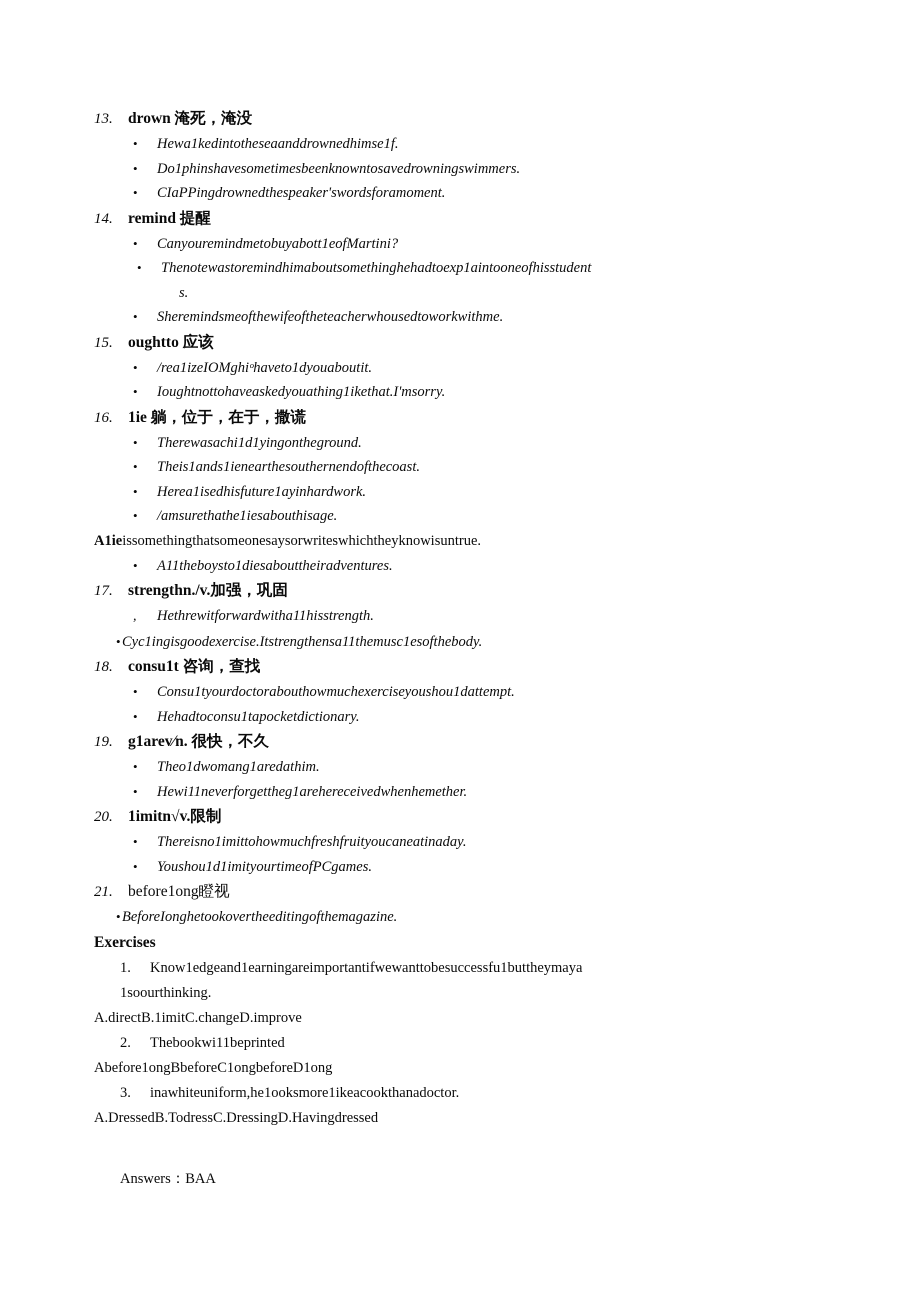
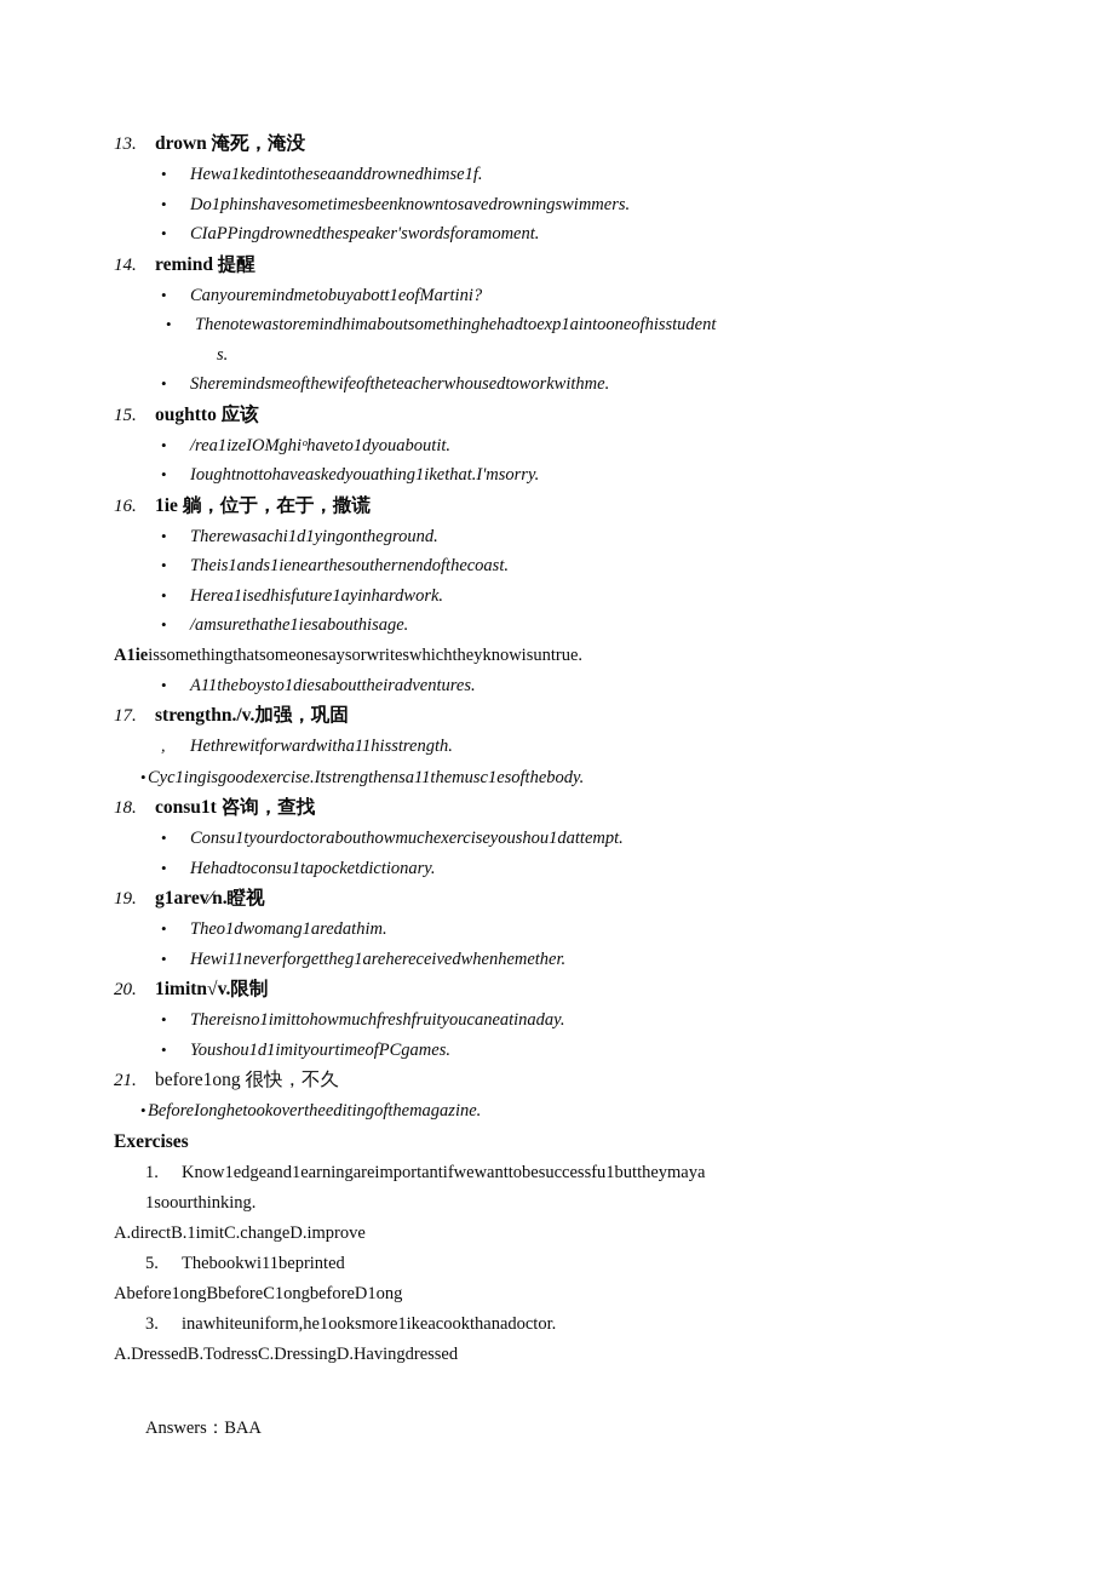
  13.
  drown
  淹死，淹没
  •
  Hewa1kedintotheseaanddrownedhimse1f.
  •
  Do1phinshavesometimesbeenknowntosavedrowningswimmers.
  •
  CIaPPingdrownedthespeaker'swordsforamoment.
  14.
  remind
  提醒
  •
  Canyouremindmetobuyabott1eofMartini?
  •
  Thenotewastoremindhimaboutsomethinghehadtoexp1aintooneofhisstudent
  s.
  •
  Sheremindsmeofthewifeoftheteacherwhousedtoworkwithme.
  15.
  oughtto
  应该
  •
  /rea1izeIOMghiᵒhaveto1dyouaboutit.
  •
  Ioughtnottohaveaskedyouathing1ikethat.I'msorry.
  16.
  1ie
  躺，位于，在于，撒谎
  •
  Therewasachi1d1yingontheground.
  •
  Theis1ands1ienearthesouthernendofthecoast.
  •
  Herea1isedhisfuture1ayinhardwork.
  •
  /amsurethathe1iesabouthisage.
  A1ieissomethingthatsomeonesaysorwriteswhichtheyknowisuntrue.
  •
  A11theboysto1diesabouttheiradventures.
  17.
  strengthn./v.
  加强，巩固
  ,
  Hethrewitforwardwitha11hisstrength.
  •
  Cyc1ingisgoodexercise.Itstrengthensa11themusc1esofthebody.
  18.
  consu1t
  咨询，查找
  •
  Consu1tyourdoctorabouthowmuchexerciseyoushou1dattempt.
  •
  Hehadtoconsu1tapocketdictionary.
  19.
  g1arev⁄n.
- 很快，不久
+ 瞪视
  •
  Theo1dwomang1aredathim.
  •
  Hewi11neverforgettheg1arehereceivedwhenhemether.
  20.
  1imitn√v.
  限制
  •
  Thereisno1imittohowmuchfreshfruityoucaneatinaday.
  •
  Youshou1d1imityourtimeofPCgames.
  21.
  before1ong
- 瞪视
+ 很快，不久
  •
  BeforeIonghetookovertheeditingofthemagazine.
  Exercises
  1.
  Know1edgeand1earningareimportantifwewanttobesuccessfu1buttheymaya
  1soourthinking.
  A.directB.1imitC.changeD.improve
- 2.
+ 5.
  Thebookwi11beprinted
  Abefore1ongBbeforeC1ongbeforeD1ong
  3.
  inawhiteuniform,he1ooksmore1ikeacookthanadoctor.
  A.DressedB.TodressC.DressingD.Havingdressed
  Answers：BAA
